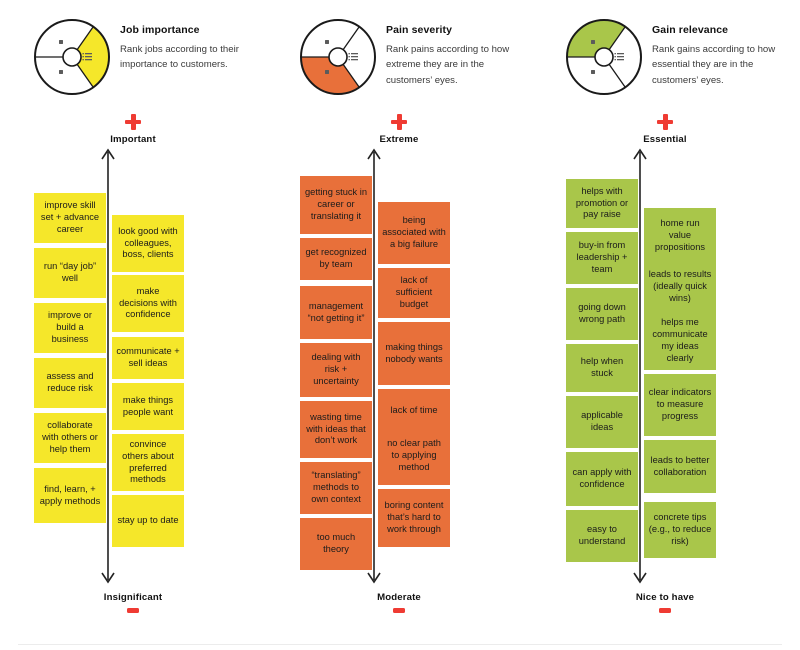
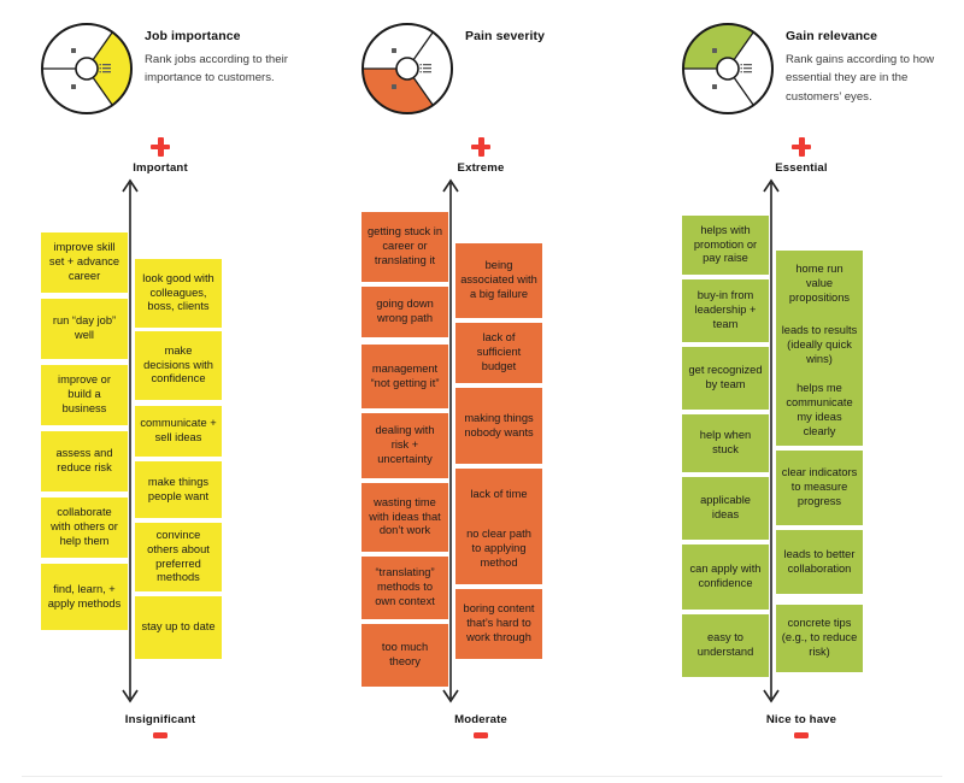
  Job importance
  Rank jobs according to their importance to customers.
  Important
  Insignificant
  improve skill set + advance career
  run “day job” well
  improve or build a business
  assess and reduce risk
  collaborate with others or help them
  find, learn, + apply methods
  look good with colleagues, boss, clients
  make decisions with confidence
  communicate + sell ideas
  make things people want
  convince others about preferred methods
  stay up to date
  Pain severity
- Rank pains according to how extreme they are in the customers’ eyes.
  Extreme
  Moderate
  getting stuck in career or translating it
- get recognized by team
+ going down wrong path
  management “not getting it”
  dealing with risk + uncertainty
  wasting time with ideas that don’t work
  “translating” methods to own context
  too much theory
  being associated with a big failure
  lack of sufficient budget
  making things nobody wants
  lack of time
  no clear path to applying method
  boring content that’s hard to work through
  Gain relevance
  Rank gains according to how essential they are in the customers’ eyes.
  Essential
  Nice to have
  helps with promotion or pay raise
  buy-in from leadership + team
- going down wrong path
+ get recognized by team
  help when stuck
  applicable ideas
  can apply with confidence
  easy to understand
  home run value propositions
  leads to results (ideally quick wins)
  helps me communicate my ideas clearly
  clear indicators to measure progress
  leads to better collaboration
  concrete tips (e.g., to reduce risk)
